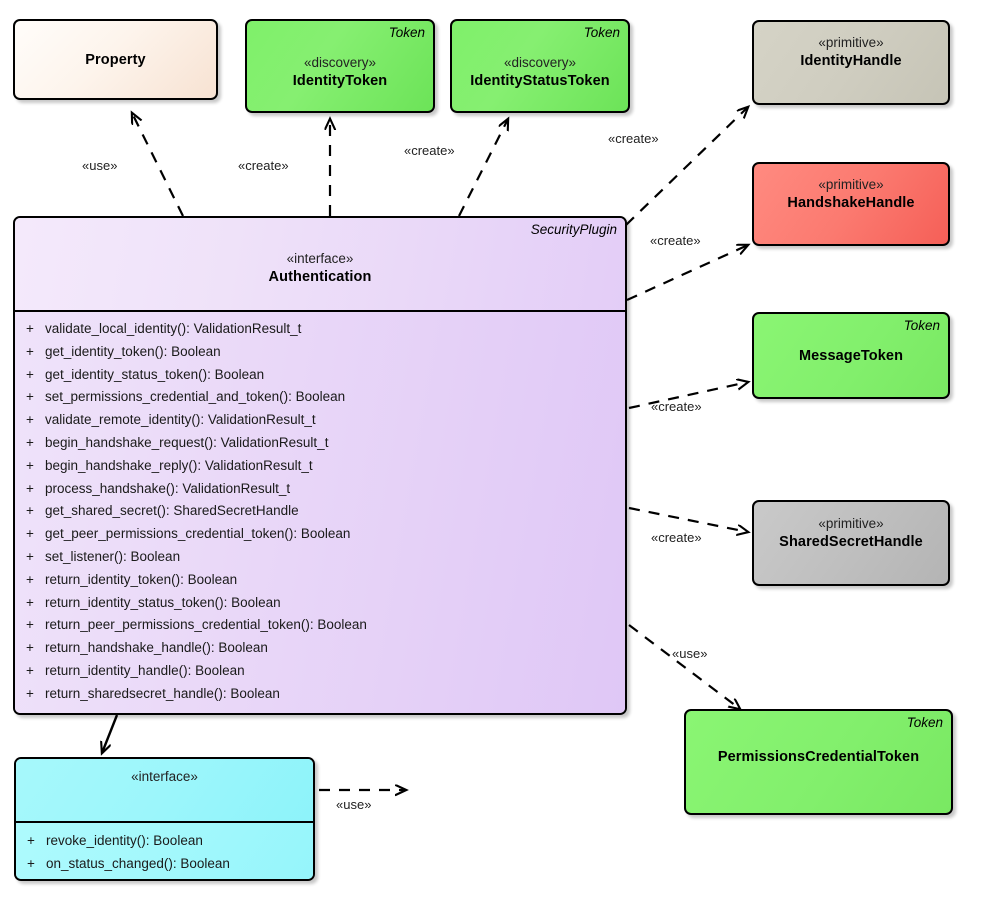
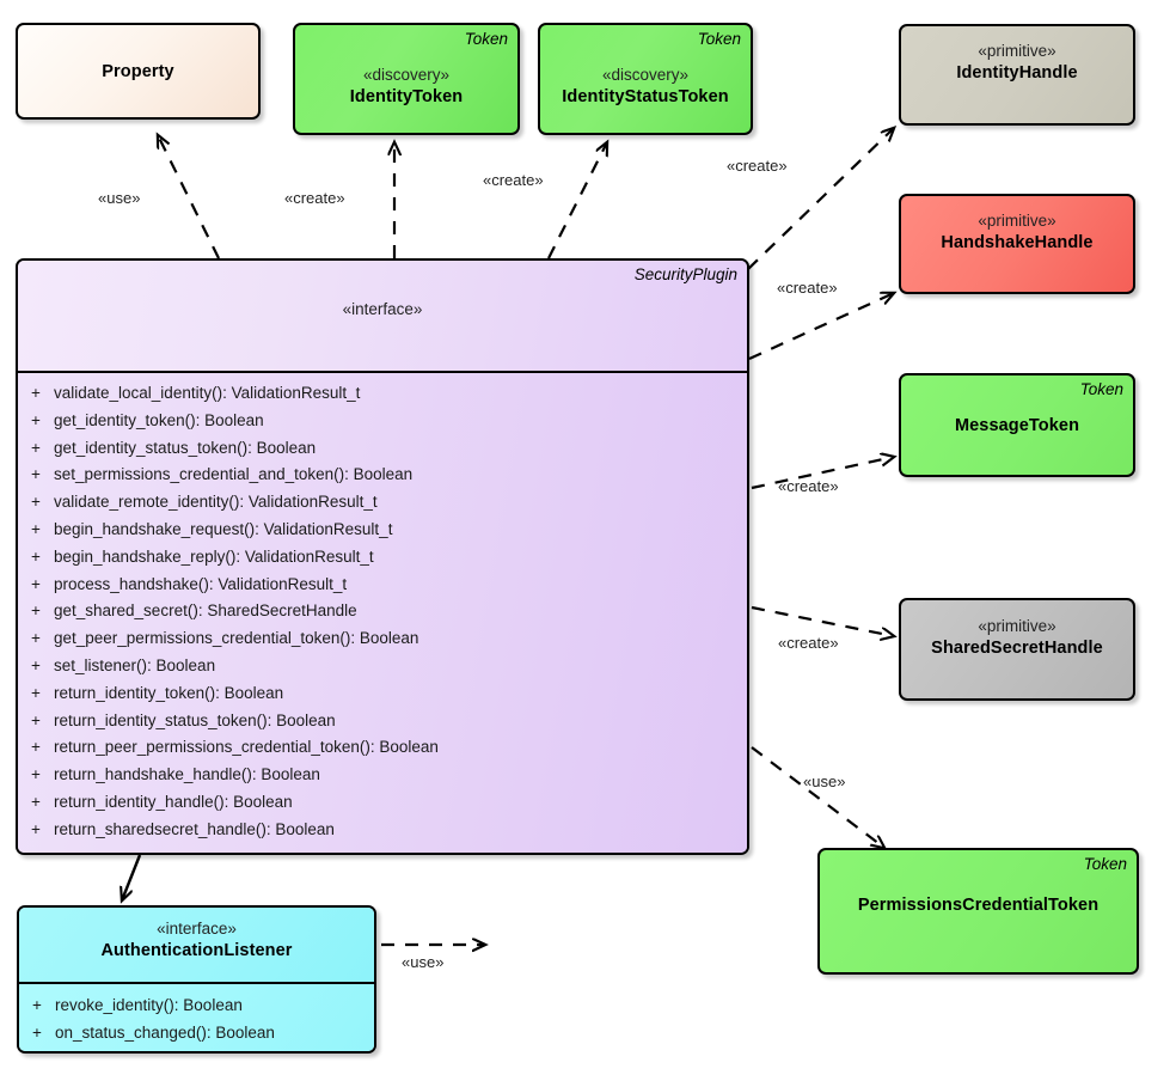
  «use»
  «create»
  «create»
  «create»
  «create»
  «create»
  «create»
  «use»
  «use»
  Property
  Token
  «discovery»
  IdentityToken
  Token
  «discovery»
  IdentityStatusToken
  «primitive»
  IdentityHandle
  «primitive»
  HandshakeHandle
  Token
  MessageToken
  «primitive»
  SharedSecretHandle
  Token
  PermissionsCredentialToken
  SecurityPlugin
  «interface»
- Authentication
  +
  validate_local_identity(): ValidationResult_t
  +
  get_identity_token(): Boolean
  +
  get_identity_status_token(): Boolean
  +
  set_permissions_credential_and_token(): Boolean
  +
  validate_remote_identity(): ValidationResult_t
  +
  begin_handshake_request(): ValidationResult_t
  +
  begin_handshake_reply(): ValidationResult_t
  +
  process_handshake(): ValidationResult_t
  +
  get_shared_secret(): SharedSecretHandle
  +
  get_peer_permissions_credential_token(): Boolean
  +
  set_listener(): Boolean
  +
  return_identity_token(): Boolean
  +
  return_identity_status_token(): Boolean
  +
  return_peer_permissions_credential_token(): Boolean
  +
  return_handshake_handle(): Boolean
  +
  return_identity_handle(): Boolean
  +
  return_sharedsecret_handle(): Boolean
  «interface»
+ AuthenticationListener
  +
  revoke_identity(): Boolean
  +
  on_status_changed(): Boolean
